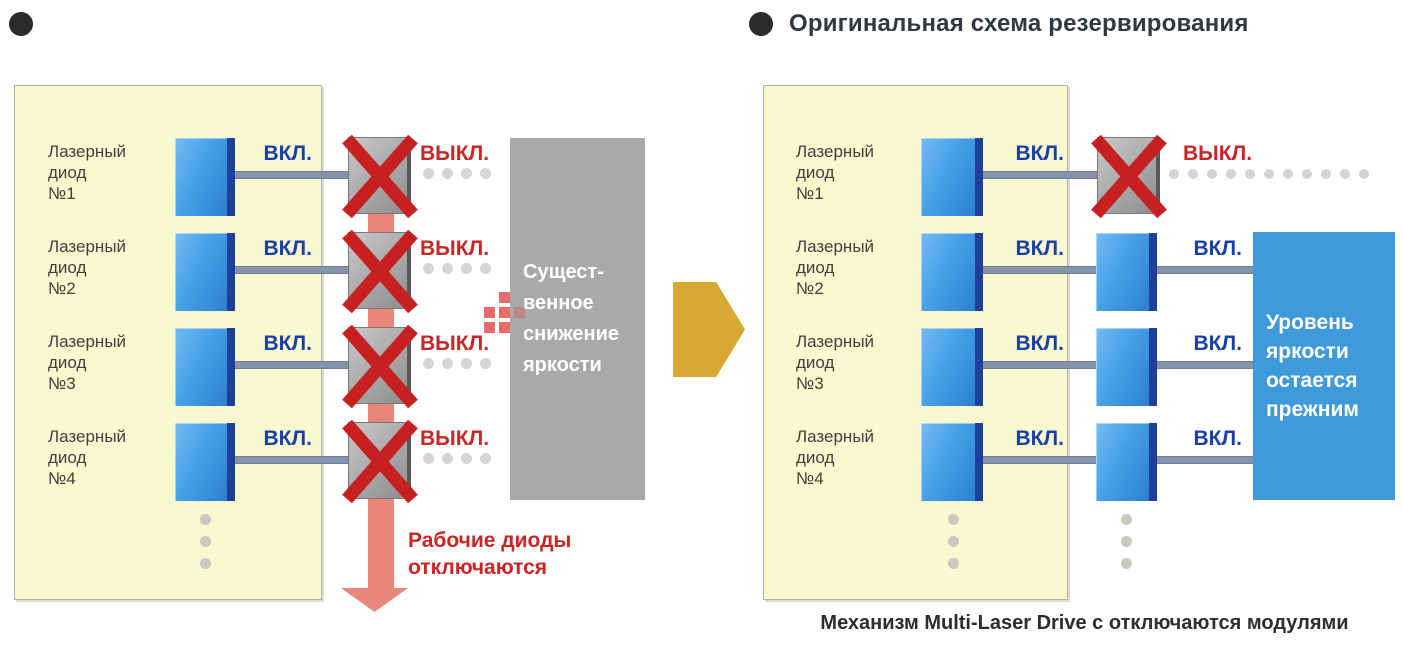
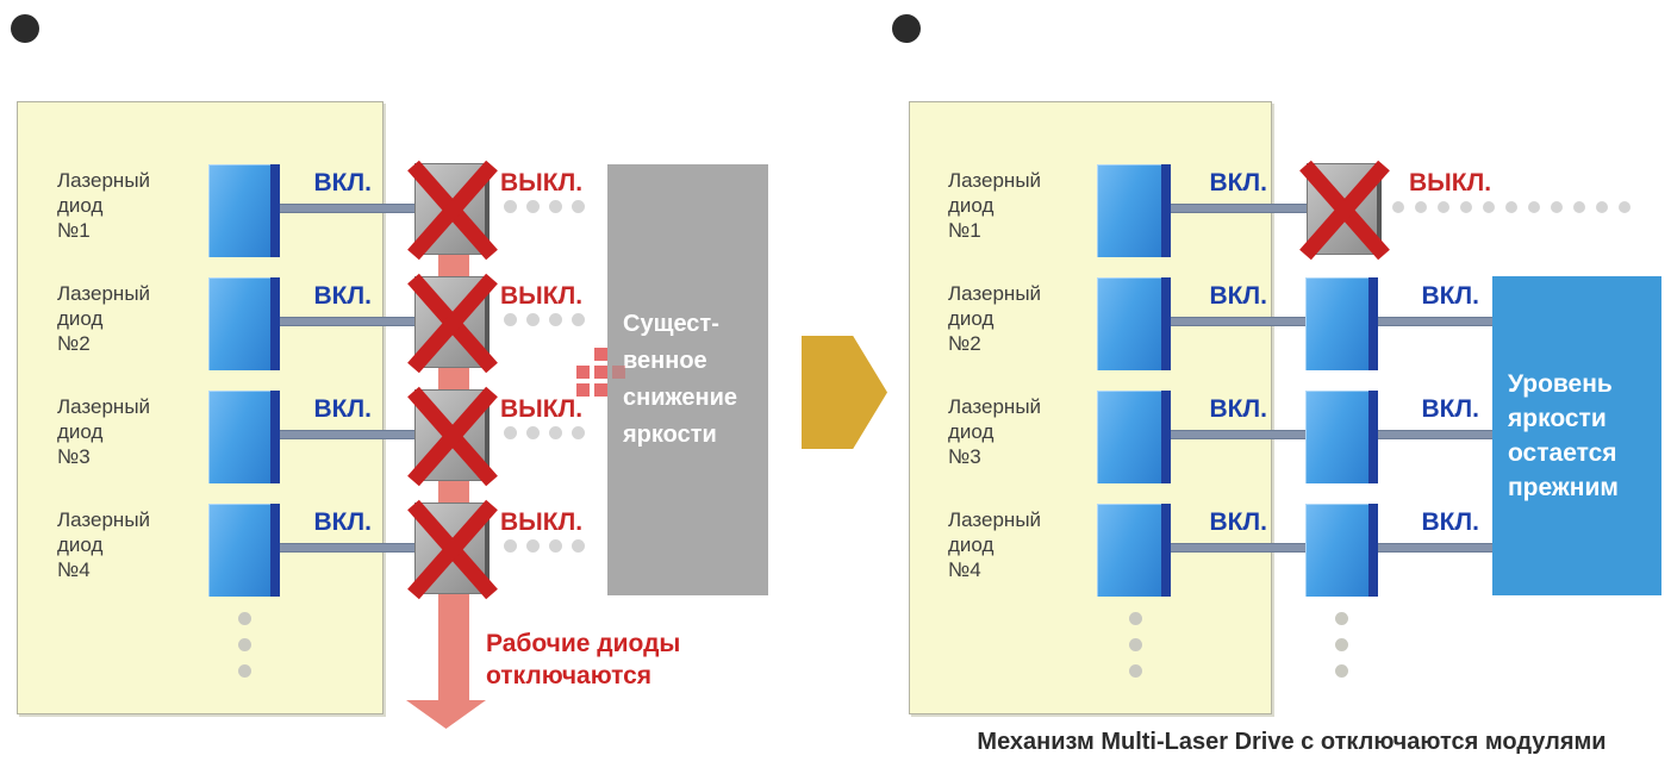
- Оригинальная схема резервирования
  Лазерный
  диод
  №1
  ВКЛ.
  ВЫКЛ.
  Лазерный
  диод
  №2
  ВКЛ.
  ВЫКЛ.
  Лазерный
  диод
  №3
  ВКЛ.
  ВЫКЛ.
  Лазерный
  диод
  №4
  ВКЛ.
  ВЫКЛ.
  Сущест-
  венное
  снижение
  яркости
  Рабочие диоды
  отключаются
  Лазерный
  диод
  №1
  ВКЛ.
  ВЫКЛ.
  Лазерный
  диод
  №2
  ВКЛ.
  ВКЛ.
  Лазерный
  диод
  №3
  ВКЛ.
  ВКЛ.
  Лазерный
  диод
  №4
  ВКЛ.
  ВКЛ.
  Уровень
  яркости
  остается
  прежним
  Механизм Multi-Laser Drive с отключаются модулями
